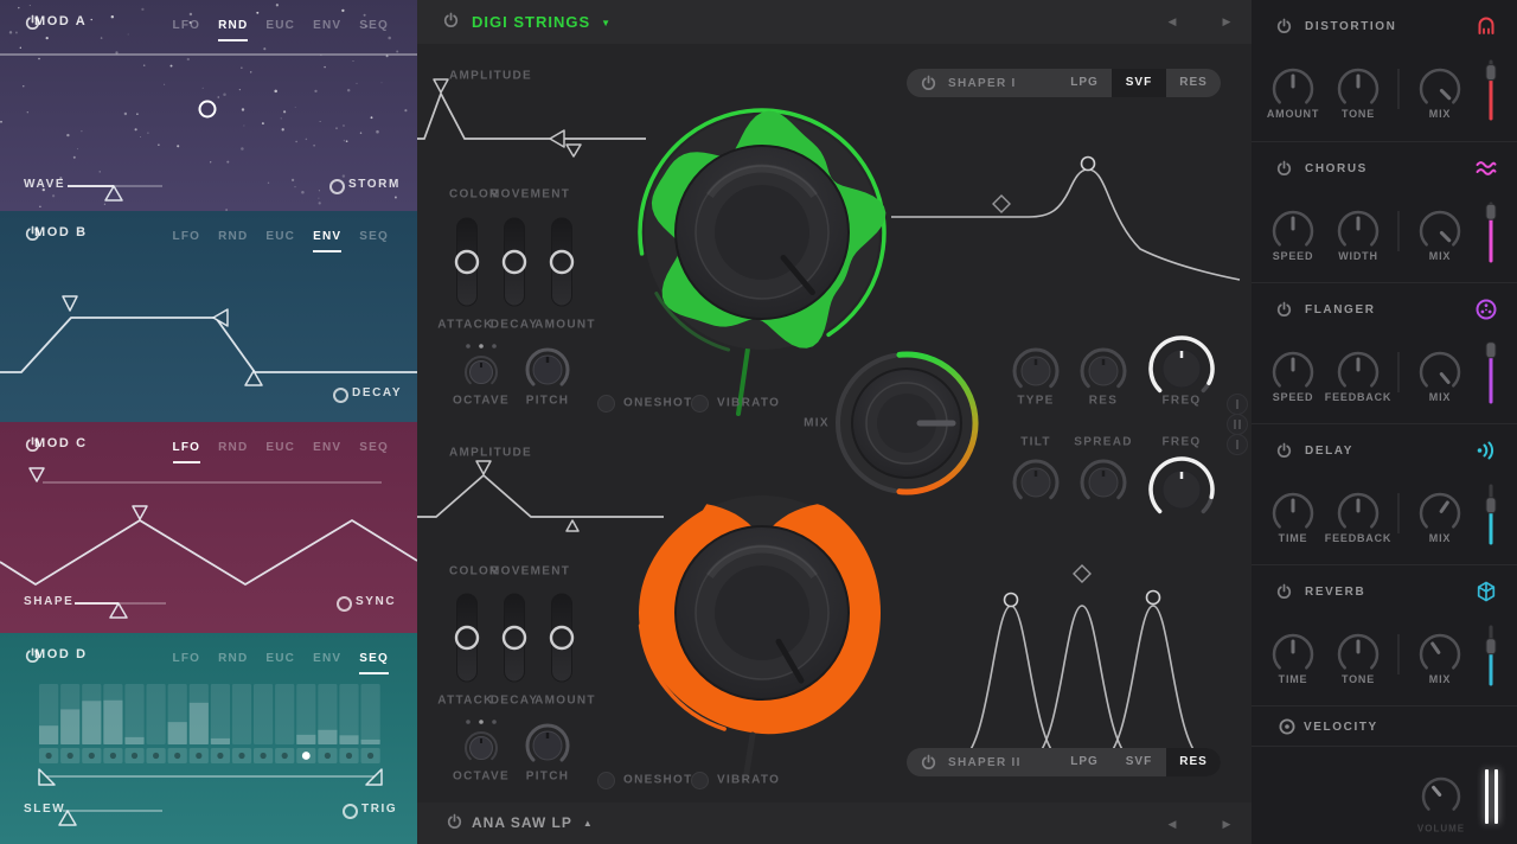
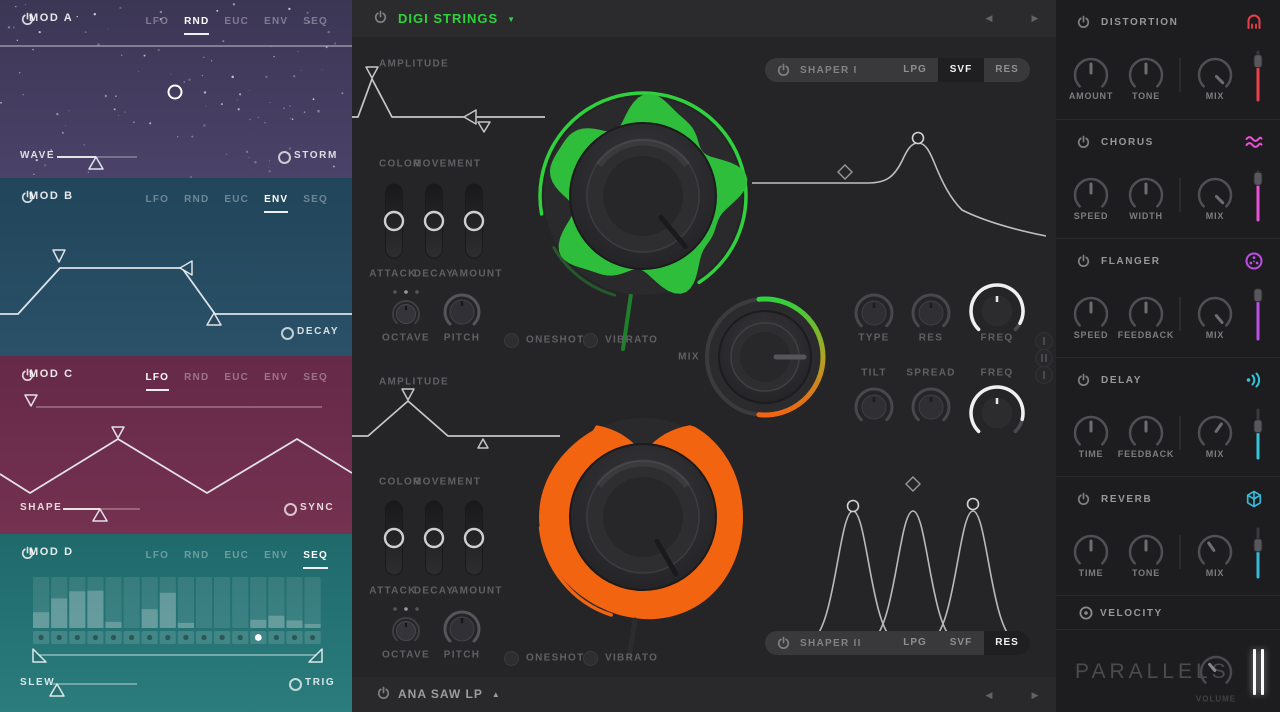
  MOD A
  LFO
  RND
  EUC
  ENV
  SEQ
  WAVE
  STORM
  MOD B
  LFO
  RND
  EUC
  ENV
  SEQ
  DECAY
  MOD C
  LFO
  RND
  EUC
  ENV
  SEQ
  SHAPE
  SYNC
  MOD D
  LFO
  RND
  EUC
  ENV
  SEQ
  SLEW
  TRIG
  DIGI STRINGS ▼
  ◀
  ▶
  AMPLITUDE
  COLOR
  MOVEMENT
  ATTACK
  DECAY
  AMOUNT
  OCTAVE
  PITCH
  ONESHOT
  VIBRATO
  AMPLITUDE
  COLOR
  MOVEMENT
  ATTACK
  DECAY
  AMOUNT
  OCTAVE
  PITCH
  ONESHOT
  VIBRATO
  MIX
  TYPE
  RES
  FREQ
  TILT
  SPREAD
  FREQ
  SHAPER I
  LPG
  SVF
  RES
  SHAPER II
  LPG
  SVF
  RES
  ANA SAW LP ▲
  ◀
  ▶
  VELOCITY
+ PARALLELS
  VOLUME
  DISTORTION
  AMOUNT
  TONE
  MIX
  CHORUS
  SPEED
  WIDTH
  MIX
  FLANGER
  SPEED
  FEEDBACK
  MIX
  DELAY
  TIME
  FEEDBACK
  MIX
  REVERB
  TIME
  TONE
  MIX
